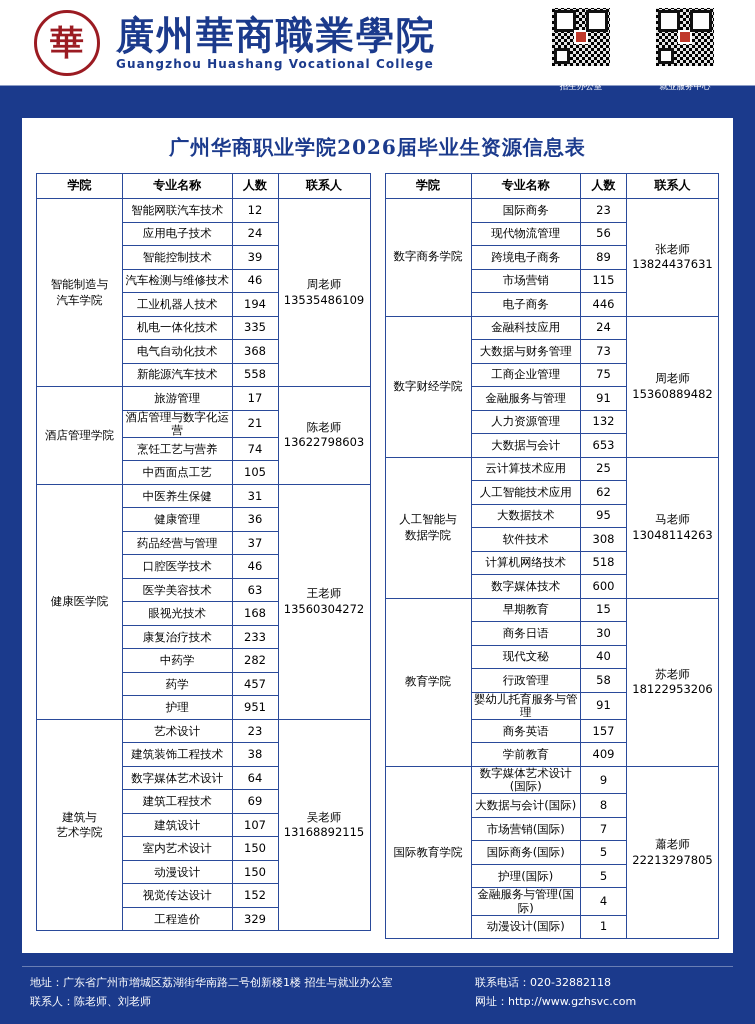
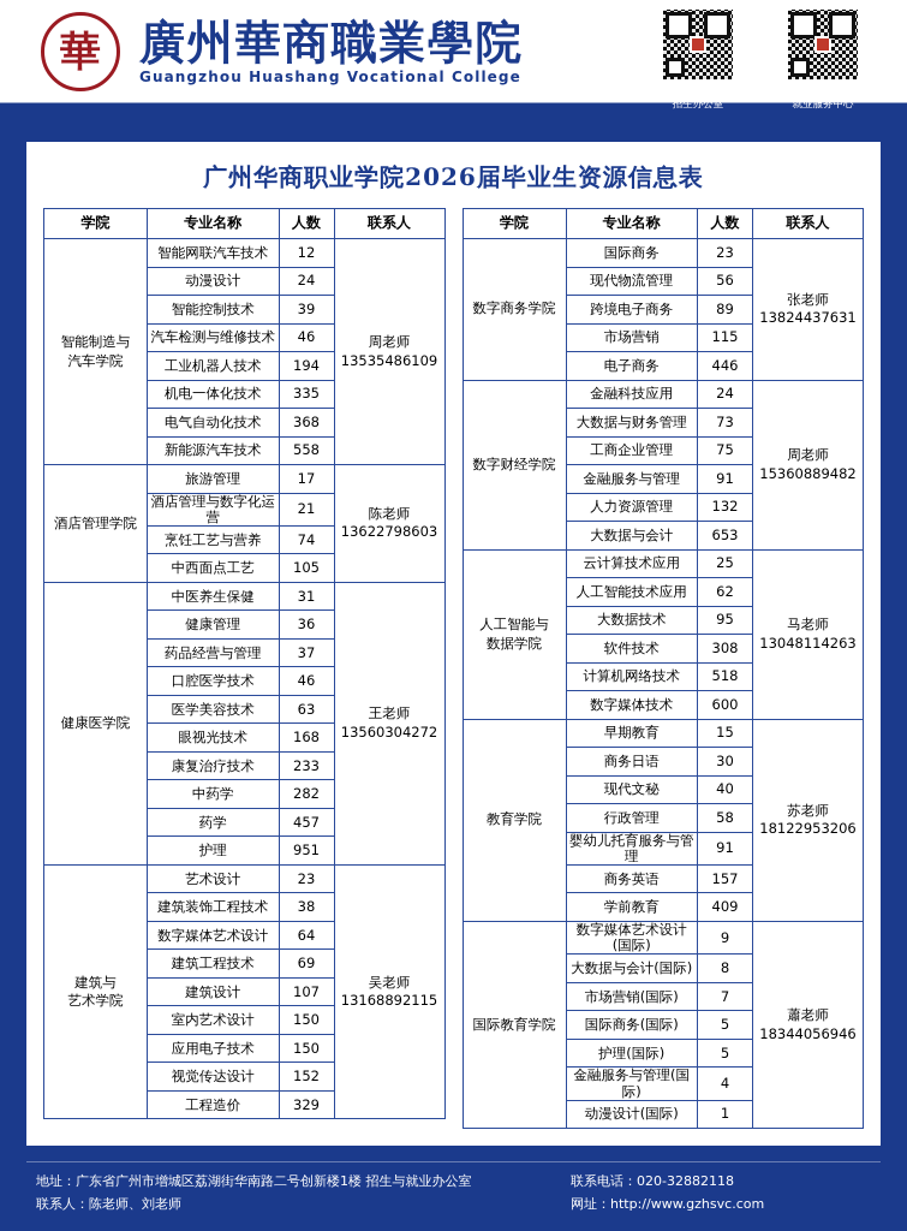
  華
  廣州華商職業學院
  Guangzhou Huashang Vocational College
  招生办公室
  就业服务中心
  广州华商职业学院2026届毕业生资源信息表
  学院	专业名称	人数	联系人
  智能制造与 汽车学院	智能网联汽车技术	12	周老师 13535486109
- 应用电子技术	24
+ 动漫设计	24
  智能控制技术	39
  汽车检测与维修技术	46
  工业机器人技术	194
  机电一体化技术	335
  电气自动化技术	368
  新能源汽车技术	558
  酒店管理学院	旅游管理	17	陈老师 13622798603
  酒店管理与数字化运营	21
  烹饪工艺与营养	74
  中西面点工艺	105
  健康医学院	中医养生保健	31	王老师 13560304272
  健康管理	36
  药品经营与管理	37
  口腔医学技术	46
  医学美容技术	63
  眼视光技术	168
  康复治疗技术	233
  中药学	282
  药学	457
  护理	951
  建筑与 艺术学院	艺术设计	23	吴老师 13168892115
  建筑装饰工程技术	38
  数字媒体艺术设计	64
  建筑工程技术	69
  建筑设计	107
  室内艺术设计	150
- 动漫设计	150
+ 应用电子技术	150
  视觉传达设计	152
  工程造价	329
  学院	专业名称	人数	联系人
  数字商务学院	国际商务	23	张老师 13824437631
  现代物流管理	56
  跨境电子商务	89
  市场营销	115
  电子商务	446
  数字财经学院	金融科技应用	24	周老师 15360889482
  大数据与财务管理	73
  工商企业管理	75
  金融服务与管理	91
  人力资源管理	132
  大数据与会计	653
  人工智能与 数据学院	云计算技术应用	25	马老师 13048114263
  人工智能技术应用	62
  大数据技术	95
  软件技术	308
  计算机网络技术	518
  数字媒体技术	600
  教育学院	早期教育	15	苏老师 18122953206
  商务日语	30
  现代文秘	40
  行政管理	58
  婴幼儿托育服务与管理	91
  商务英语	157
  学前教育	409
- 国际教育学院	数字媒体艺术设计(国际)	9	蕭老师 22213297805
+ 国际教育学院	数字媒体艺术设计(国际)	9	蕭老师 18344056946
  大数据与会计(国际)	8
  市场营销(国际)	7
  国际商务(国际)	5
  护理(国际)	5
  金融服务与管理(国际)	4
  动漫设计(国际)	1
  地址：广东省广州市增城区荔湖街华南路二号创新楼1楼 招生与就业办公室
  联系电话：020-32882118
  联系人：陈老师、刘老师
  网址：http://www.gzhsvc.com
